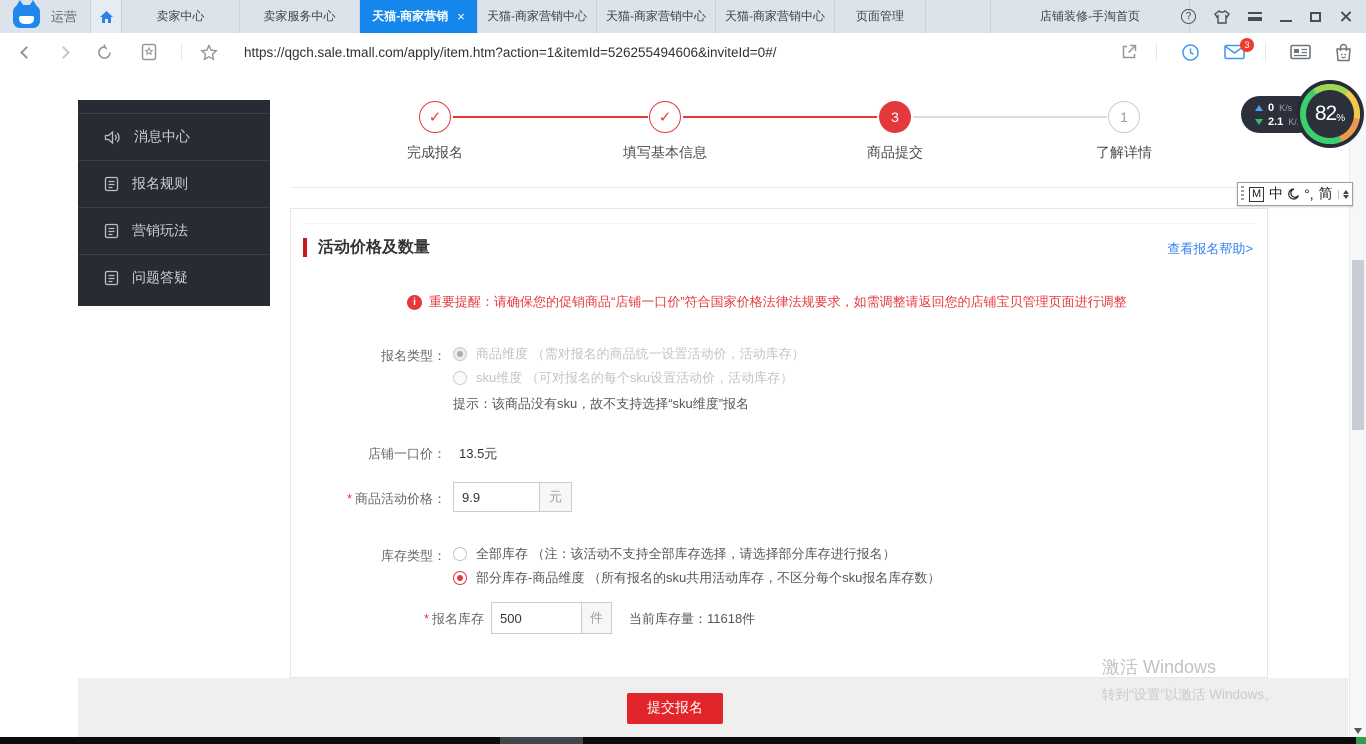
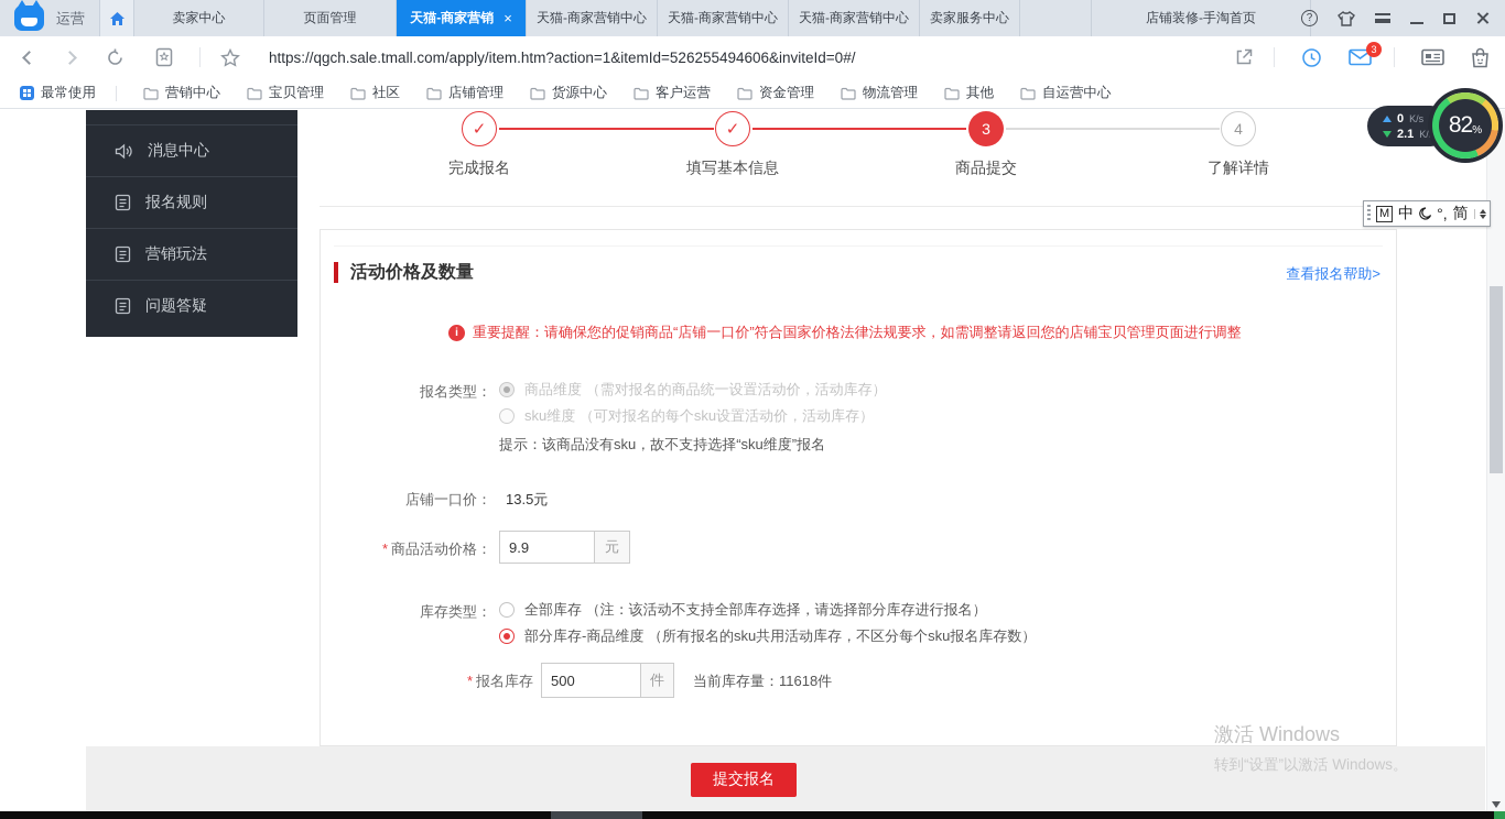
  运营
  卖家中心
- 卖家服务中心
+ 页面管理
  天猫-商家营销
  ×
  天猫-商家营销中心
  天猫-商家营销中心
  天猫-商家营销中心
- 页面管理
+ 卖家服务中心
  店铺装修-手淘首页
  ?
  https://qgch.sale.tmall.com/apply/item.htm?action=1&itemId=526255494606&inviteId=0#/
  3
+ 最常使用
+ 营销中心
+ 宝贝管理
+ 社区
+ 店铺管理
+ 货源中心
+ 客户运营
+ 资金管理
+ 物流管理
+ 其他
+ 自运营中心
  消息中心
  报名规则
  营销玩法
  问题答疑
  ✓
  ✓
  3
- 1
+ 4
  完成报名
  填写基本信息
  商品提交
  了解详情
  活动价格及数量
  查看报名帮助>
  i
  重要提醒：请确保您的促销商品“店铺一口价”符合国家价格法律法规要求，如需调整请返回您的店铺宝贝管理页面进行调整
  报名类型：
  商品维度 （需对报名的商品统一设置活动价，活动库存）
  sku维度 （可对报名的每个sku设置活动价，活动库存）
  提示：该商品没有sku，故不支持选择“sku维度”报名
  店铺一口价：
  13.5元
  * 商品活动价格：
  9.9
  元
  库存类型：
  全部库存 （注：该活动不支持全部库存选择，请选择部分库存进行报名）
  部分库存-商品维度 （所有报名的sku共用活动库存，不区分每个sku报名库存数）
  * 报名库存
  500
  件
  当前库存量：11618件
  提交报名
  激活 Windows
  转到“设置”以激活 Windows。
  0
  K/s
  2.1
  K/s
  82
  %
  M
  中
  °,
  简
